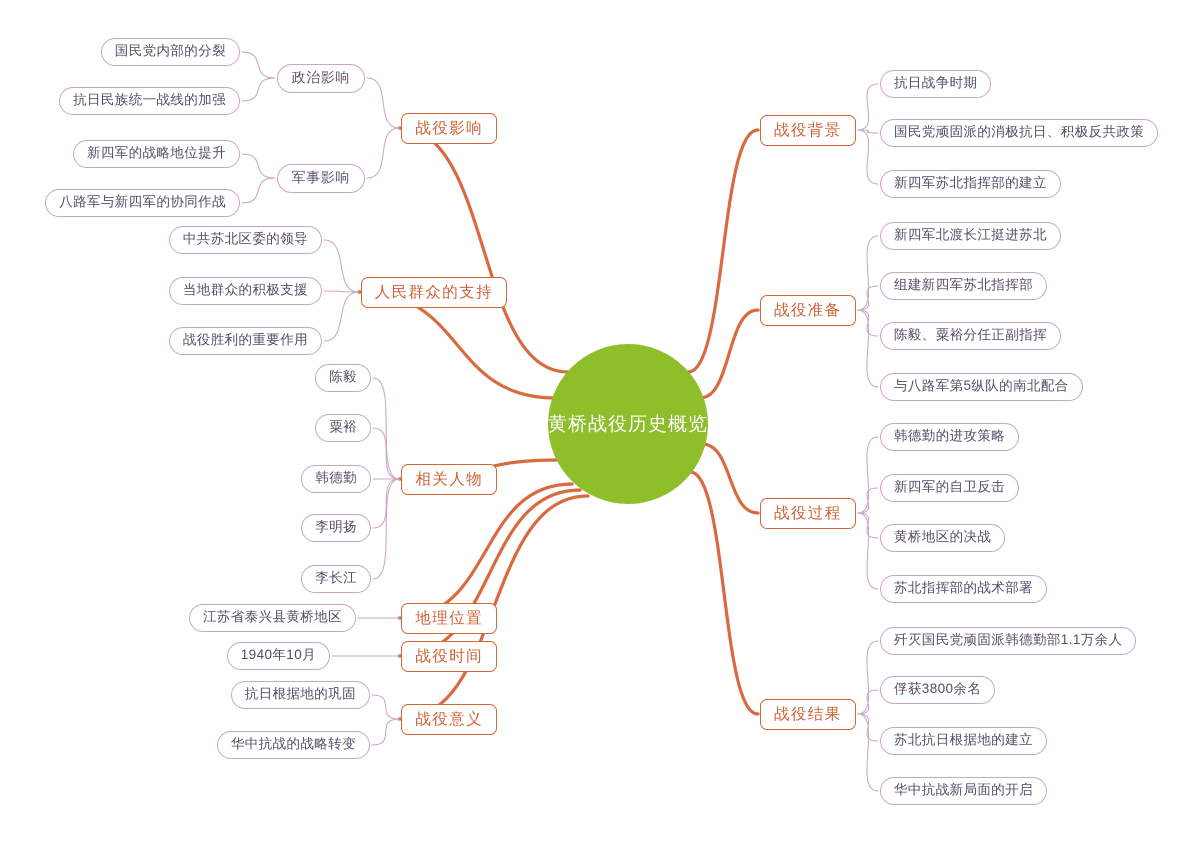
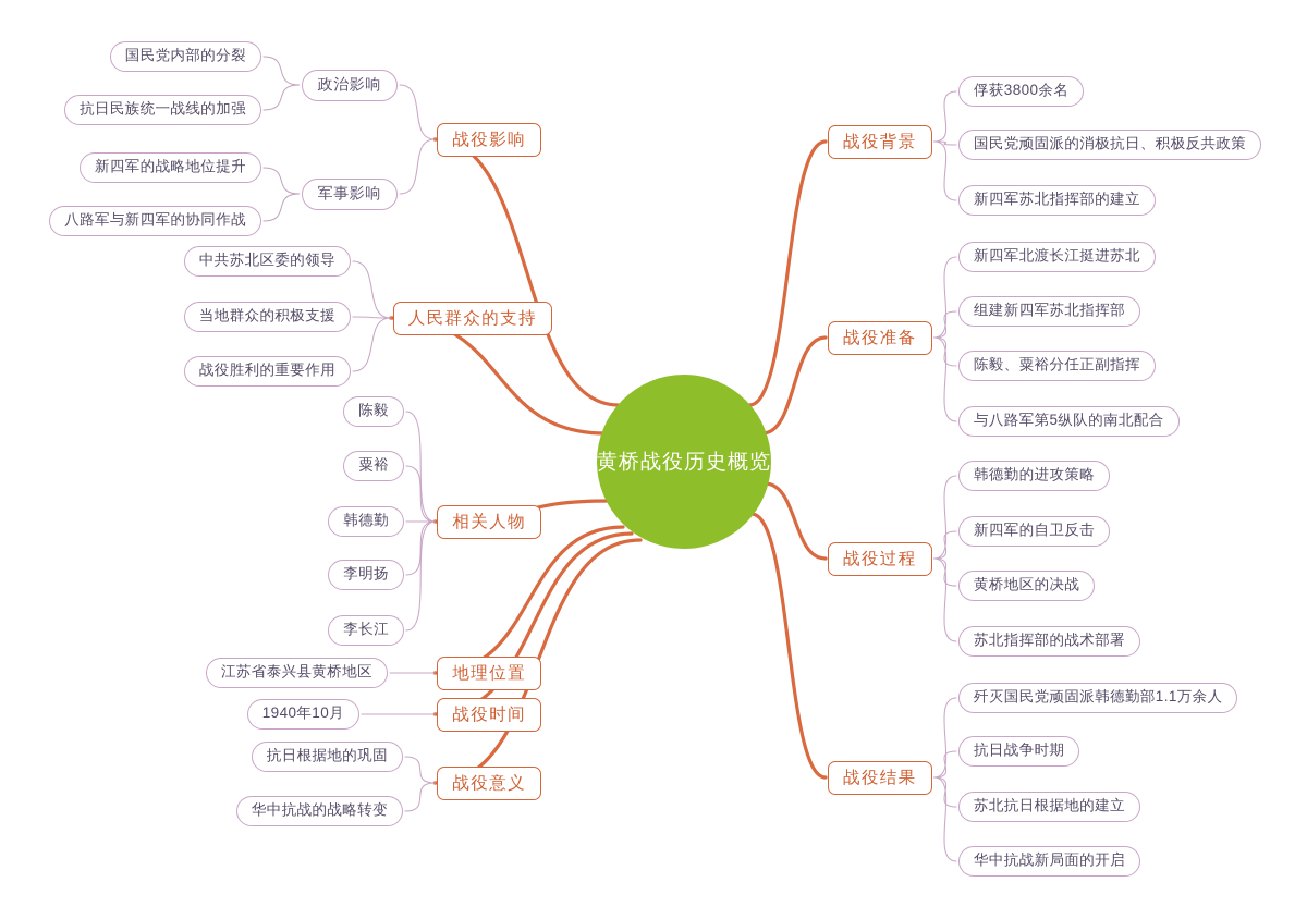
  黄桥战役历史概览
  战役背景
- 抗日战争时期
+ 俘获3800余名
  国民党顽固派的消极抗日、积极反共政策
  新四军苏北指挥部的建立
  战役准备
  新四军北渡长江挺进苏北
  组建新四军苏北指挥部
  陈毅、粟裕分任正副指挥
  与八路军第5纵队的南北配合
  战役过程
  韩德勤的进攻策略
  新四军的自卫反击
  黄桥地区的决战
  苏北指挥部的战术部署
  战役结果
  歼灭国民党顽固派韩德勤部1.1万余人
- 俘获3800余名
+ 抗日战争时期
  苏北抗日根据地的建立
  华中抗战新局面的开启
  战役影响
  政治影响
  国民党内部的分裂
  抗日民族统一战线的加强
  军事影响
  新四军的战略地位提升
  八路军与新四军的协同作战
  人民群众的支持
  中共苏北区委的领导
  当地群众的积极支援
  战役胜利的重要作用
  相关人物
  陈毅
  粟裕
  韩德勤
  李明扬
  李长江
  地理位置
  江苏省泰兴县黄桥地区
  战役时间
  1940年10月
  战役意义
  抗日根据地的巩固
  华中抗战的战略转变
